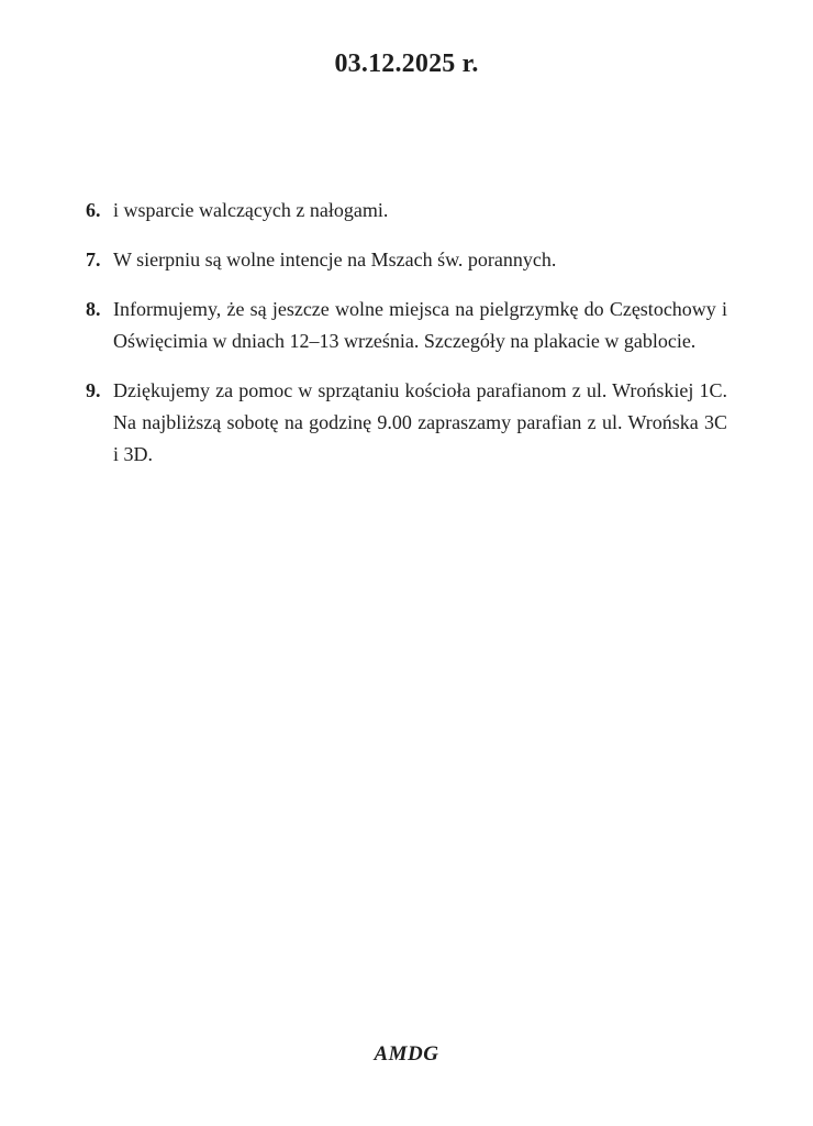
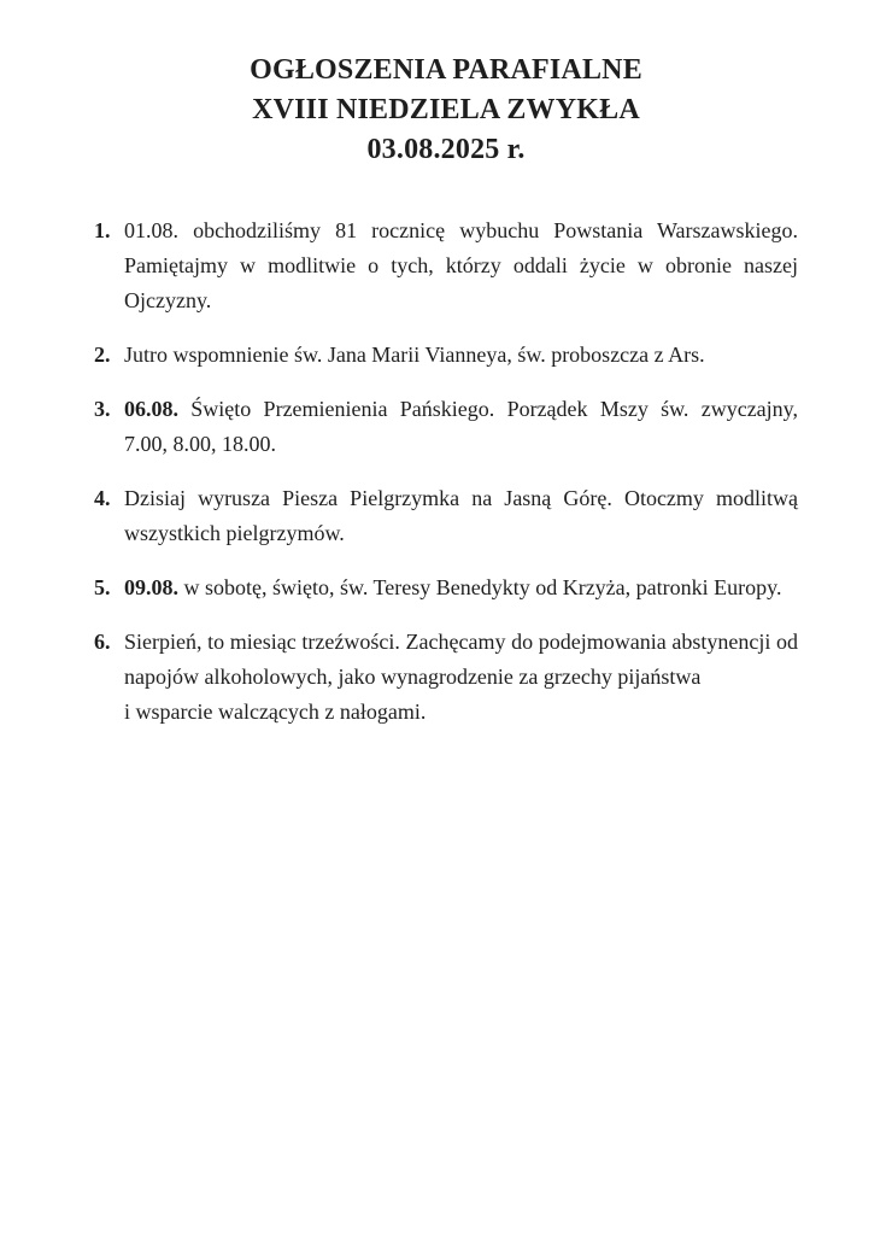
+ OGŁOSZENIA PARAFIALNE
+ XVIII NIEDZIELA ZWYKŁA
- 03.12.2025 r.
+ 03.08.2025 r.
+ 1.
+ 01.08. obchodziliśmy 81 rocznicę wybuchu Powstania Warszawskiego. Pamiętajmy w modlitwie o tych, którzy oddali życie w obronie naszej Ojczyzny.
+ 2.
+ Jutro wspomnienie św. Jana Marii Vianneya, św. proboszcza z Ars.
+ 3.
+ 06.08. Święto Przemienienia Pańskiego. Porządek Mszy św. zwyczajny, 7.00, 8.00, 18.00.
+ 4.
+ Dzisiaj wyrusza Piesza Pielgrzymka na Jasną Górę. Otoczmy modlitwą wszystkich pielgrzymów.
+ 5.
+ 09.08. w sobotę, święto, św. Teresy Benedykty od Krzyża, patronki Europy.
  6.
+ Sierpień, to miesiąc trzeźwości. Zachęcamy do podejmowania abstynencji od napojów alkoholowych, jako wynagrodzenie za grzechy pijaństwa
  i wsparcie walczących z nałogami.
- 7.
- W sierpniu są wolne intencje na Mszach św. porannych.
- 8.
- Informujemy, że są jeszcze wolne miejsca na pielgrzymkę do Częstochowy i Oświęcimia w dniach 12–13 września. Szczegóły na plakacie w gablocie.
- 9.
- Dziękujemy za pomoc w sprzątaniu kościoła parafianom z ul. Wrońskiej 1C. Na najbliższą sobotę na godzinę 9.00 zapraszamy parafian z ul. Wrońska 3C i 3D.
- AMDG
